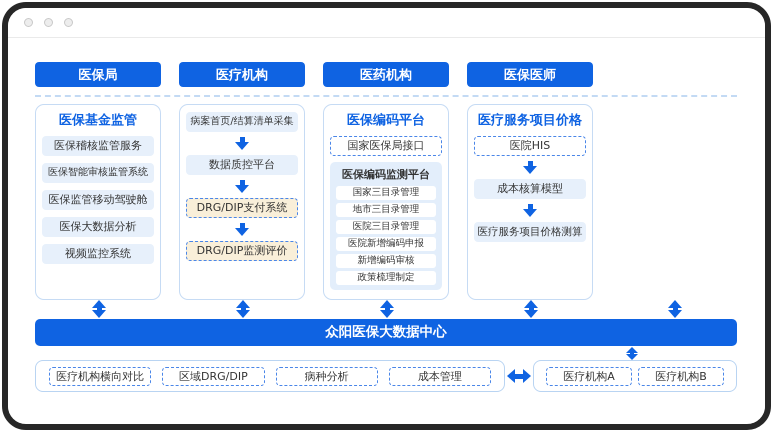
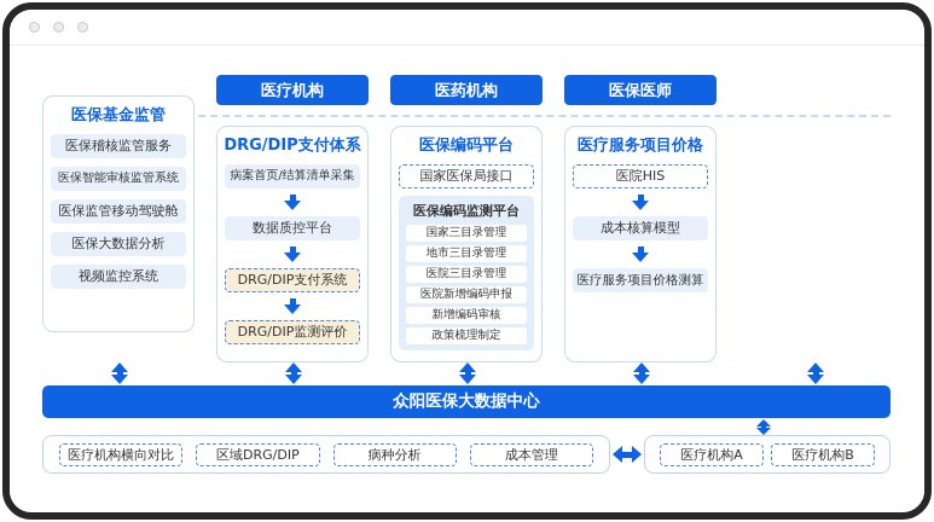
- 医保局
  医保基金监管
  医保稽核监管服务
  医保智能审核监管系统
  医保监管移动驾驶舱
  医保大数据分析
  视频监控系统
  医疗机构
+ DRG/DIP支付体系
  病案首页/结算清单采集
  数据质控平台
  DRG/DIP支付系统
  DRG/DIP监测评价
  医药机构
  医保编码平台
  国家医保局接口
  医保编码监测平台
  国家三目录管理
  地市三目录管理
  医院三目录管理
  医院新增编码申报
  新增编码审核
  政策梳理制定
  医保医师
  医疗服务项目价格
  医院HIS
  成本核算模型
  医疗服务项目价格测算
  众阳医保大数据中心
  医疗机构横向对比
  区域DRG/DIP
  病种分析
  成本管理
  医疗机构A
  医疗机构B
